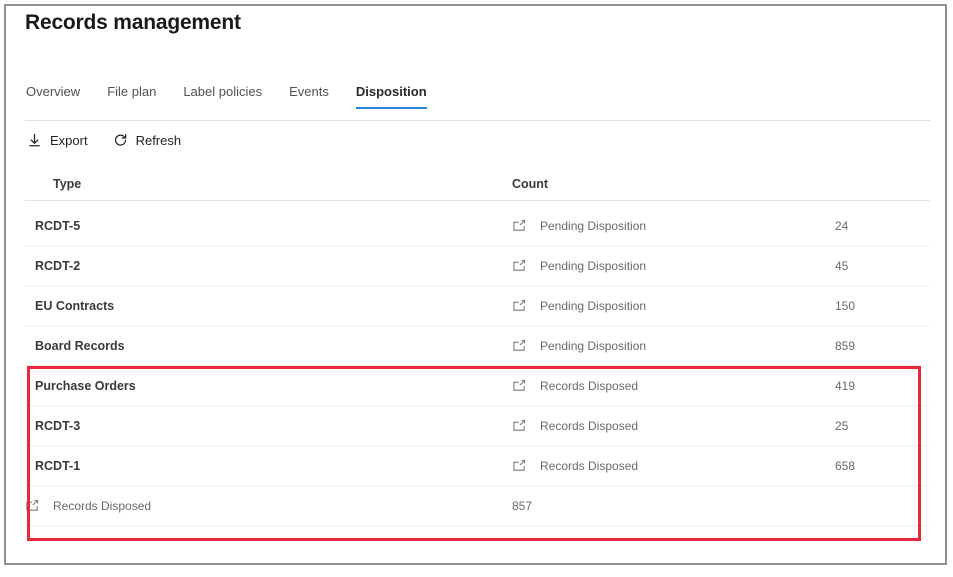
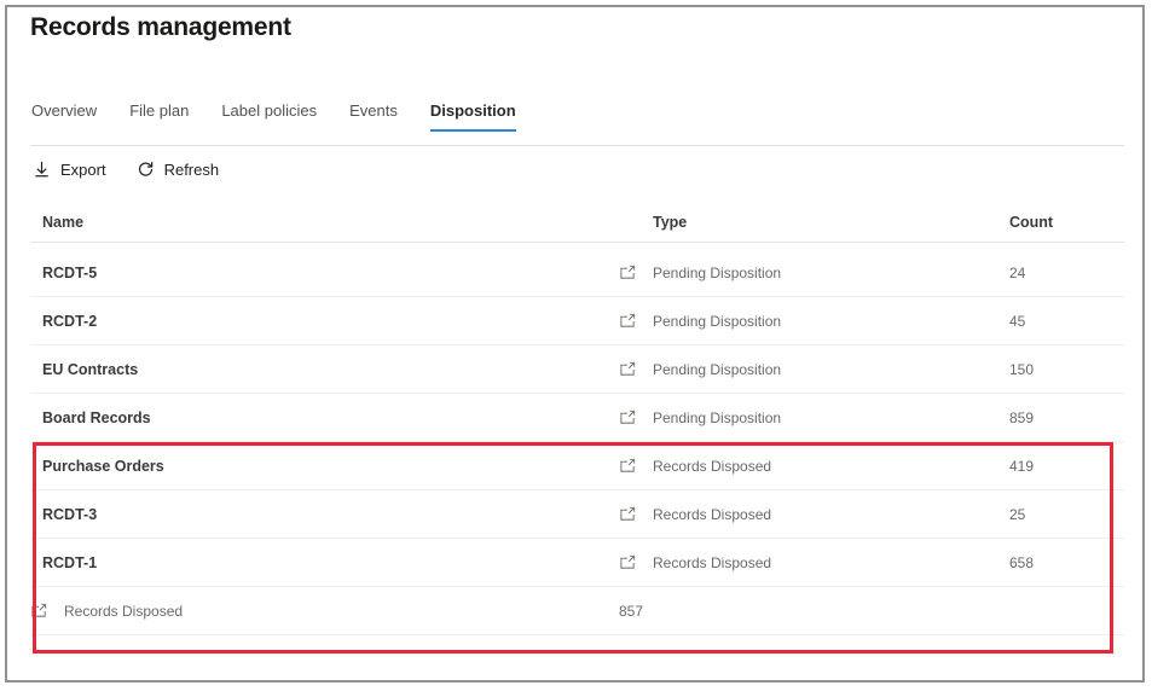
  Records management
  Overview
  File plan
  Label policies
  Events
  Disposition
  Export
  Refresh
+ Name
  Type
  Count
  RCDT-5
  Pending Disposition
  24
  RCDT-2
  Pending Disposition
  45
  EU Contracts
  Pending Disposition
  150
  Board Records
  Pending Disposition
  859
  Purchase Orders
  Records Disposed
  419
  RCDT-3
  Records Disposed
  25
  RCDT-1
  Records Disposed
  658
  Records Disposed
  857
